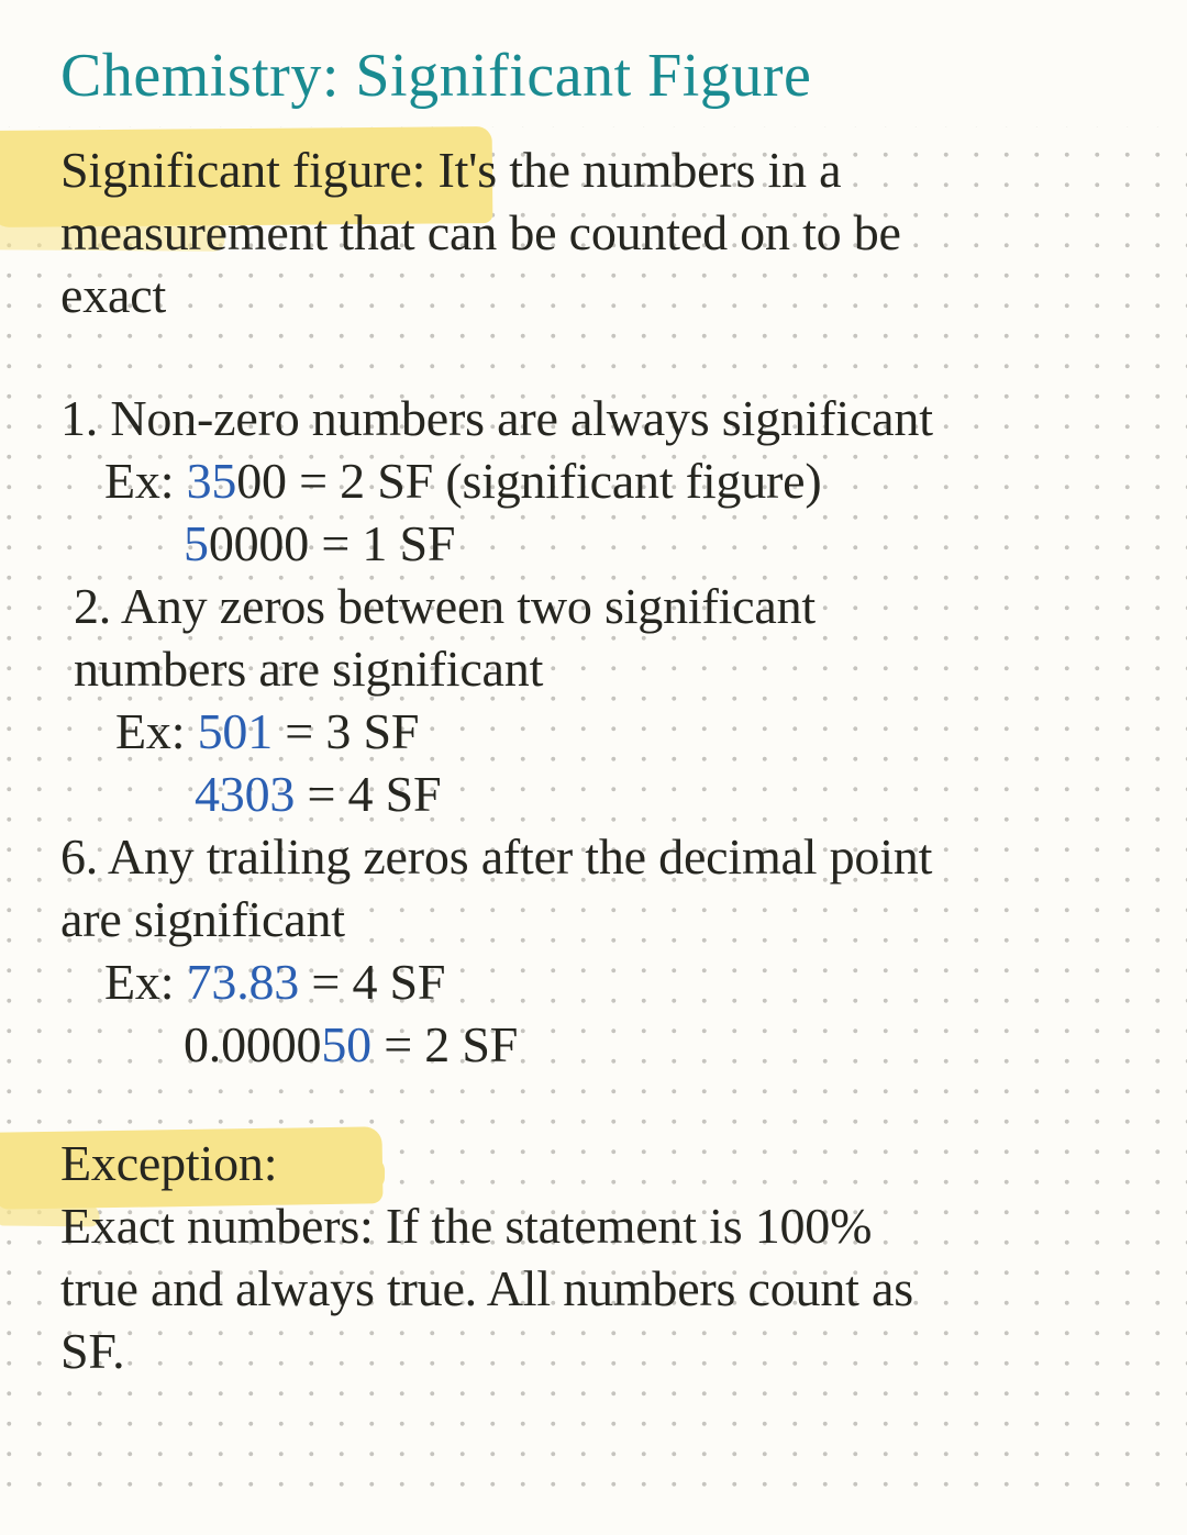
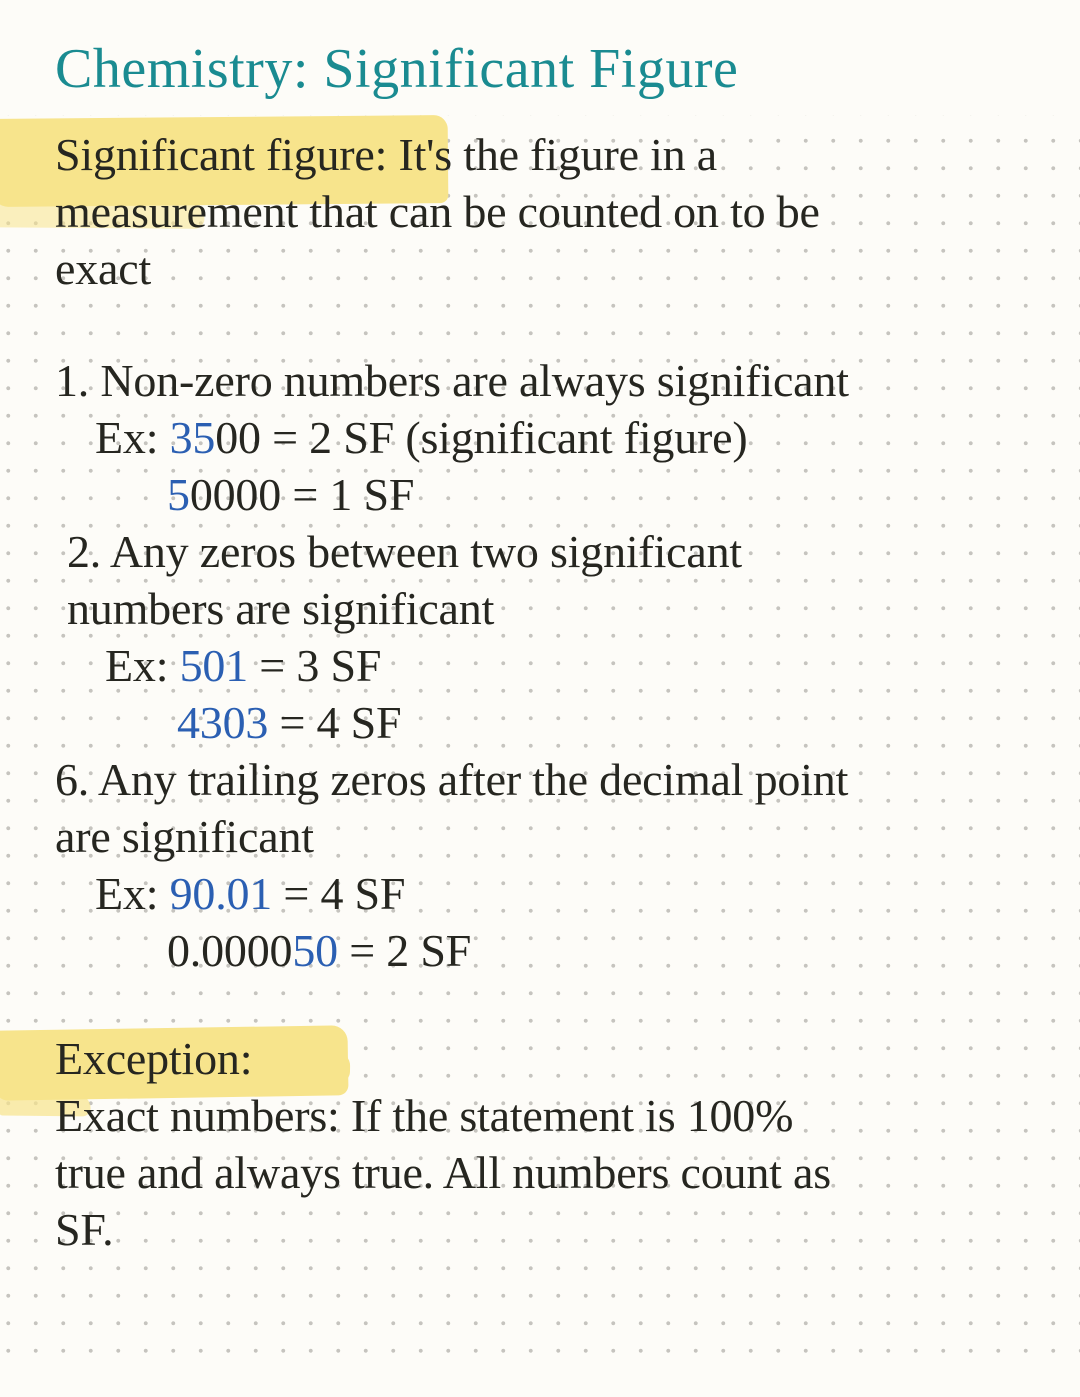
  Chemistry: Significant Figure
- Significant figure: It's the numbers in a
+ Significant figure: It's the figure in a
  measurement that can be counted on to be
  exact
  1. Non-zero numbers are always significant
  Ex: 3500 = 2 SF (significant figure)
  50000 = 1 SF
  2. Any zeros between two significant
  numbers are significant
  Ex: 501 = 3 SF
  4303 = 4 SF
  6. Any trailing zeros after the decimal point
  are significant
- Ex: 73.83 = 4 SF
+ Ex: 90.01 = 4 SF
  0.000050 = 2 SF
  Exception:
  Exact numbers: If the statement is 100%
  true and always true. All numbers count as
  SF.
